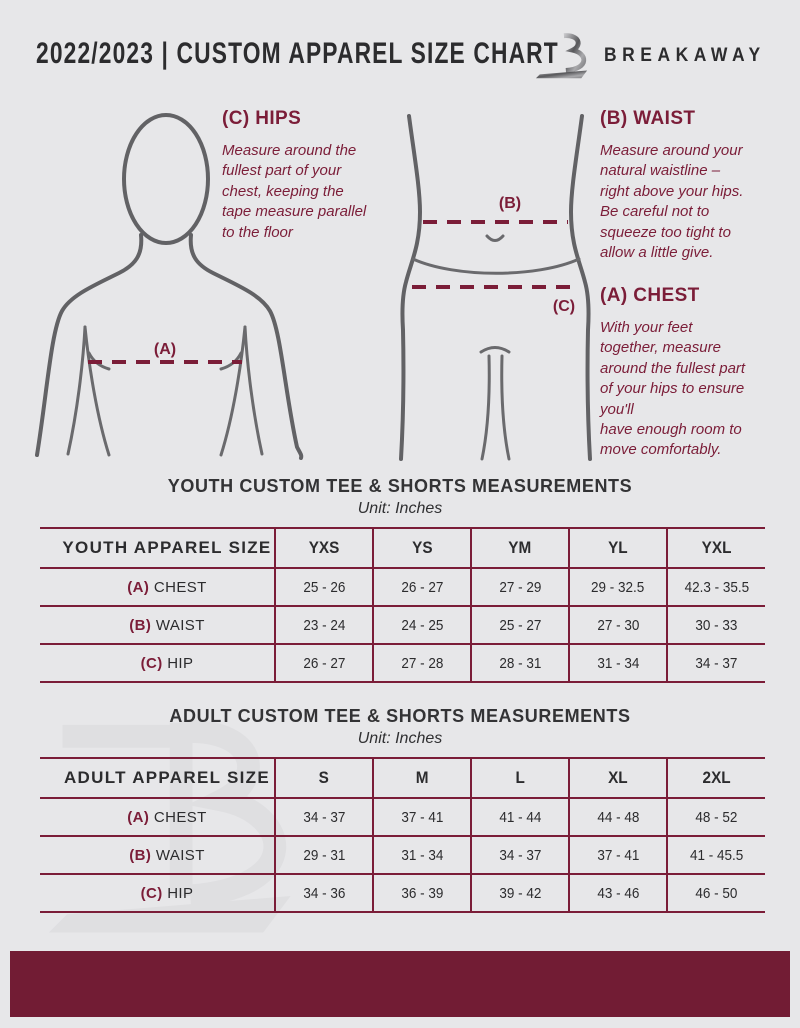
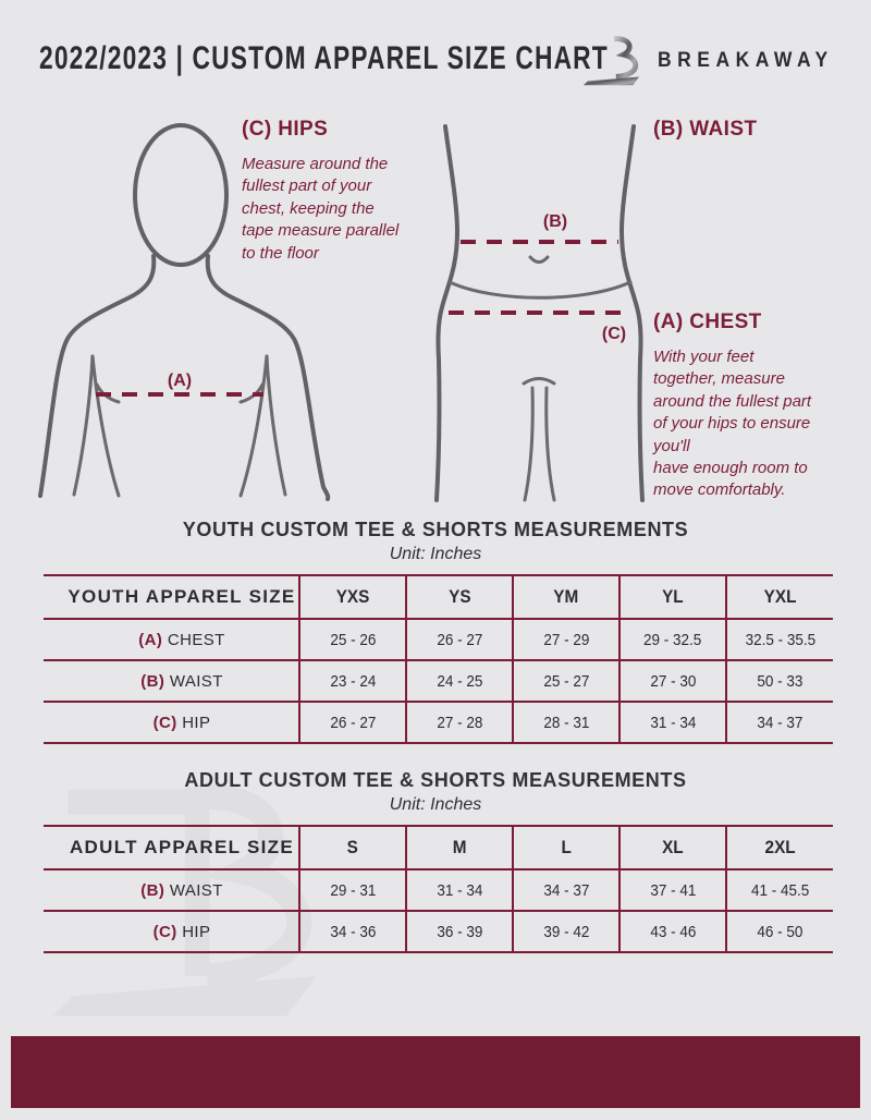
  2022/2023 | CUSTOM APPAREL SIZE CHART
  BREAKAWAY
  (A)
  (B)
  (C)
  (C) HIPS
  Measure around the
  fullest part of your
  chest, keeping the
  tape measure parallel
  to the floor
  (B) WAIST
- Measure around your
- natural waistline –
- right above your hips.
- Be careful not to
- squeeze too tight to
- allow a little give.
  (A) CHEST
  With your feet
  together, measure
  around the fullest part
  of your hips to ensure
  you'll
  have enough room to
  move comfortably.
  YOUTH CUSTOM TEE & SHORTS MEASUREMENTS
  Unit: Inches
  YOUTH APPAREL SIZE	YXS	YS	YM	YL	YXL
- (A) CHEST	25 - 26	26 - 27	27 - 29	29 - 32.5	42.3 - 35.5
+ (A) CHEST	25 - 26	26 - 27	27 - 29	29 - 32.5	32.5 - 35.5
- (B) WAIST	23 - 24	24 - 25	25 - 27	27 - 30	30 - 33
+ (B) WAIST	23 - 24	24 - 25	25 - 27	27 - 30	50 - 33
  (C) HIP	26 - 27	27 - 28	28 - 31	31 - 34	34 - 37
  ADULT CUSTOM TEE & SHORTS MEASUREMENTS
  Unit: Inches
  ADULT APPAREL SIZE	S	M	L	XL	2XL
- (A) CHEST	34 - 37	37 - 41	41 - 44	44 - 48	48 - 52
  (B) WAIST	29 - 31	31 - 34	34 - 37	37 - 41	41 - 45.5
  (C) HIP	34 - 36	36 - 39	39 - 42	43 - 46	46 - 50
